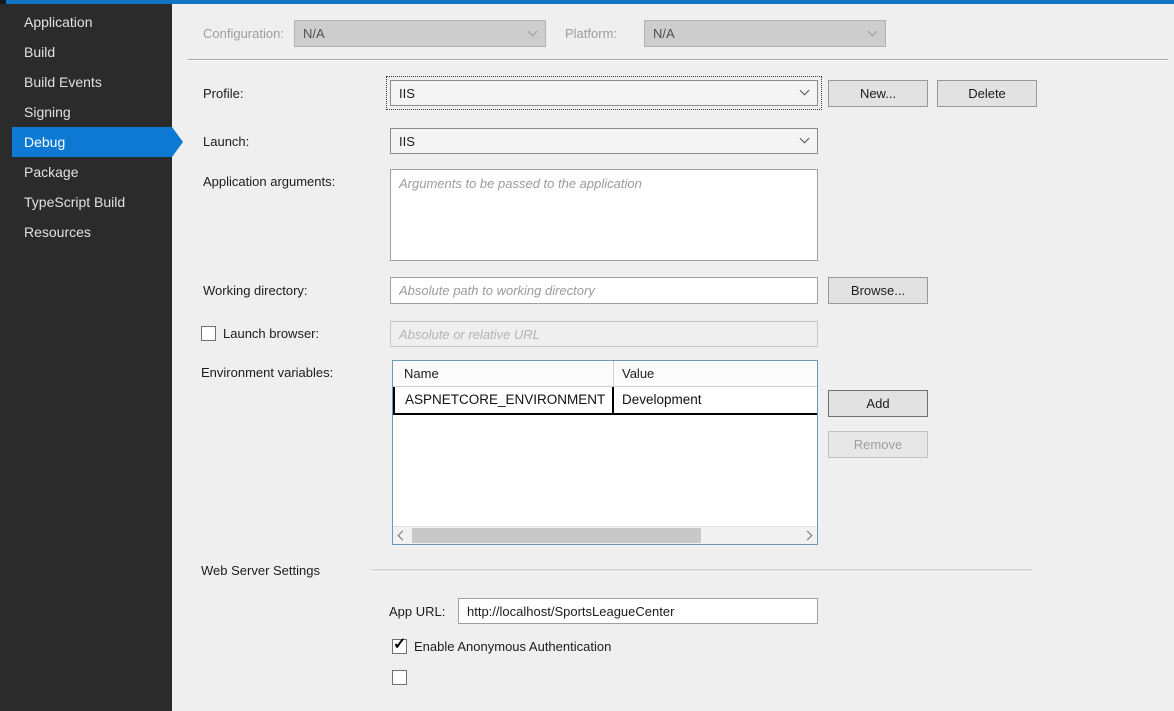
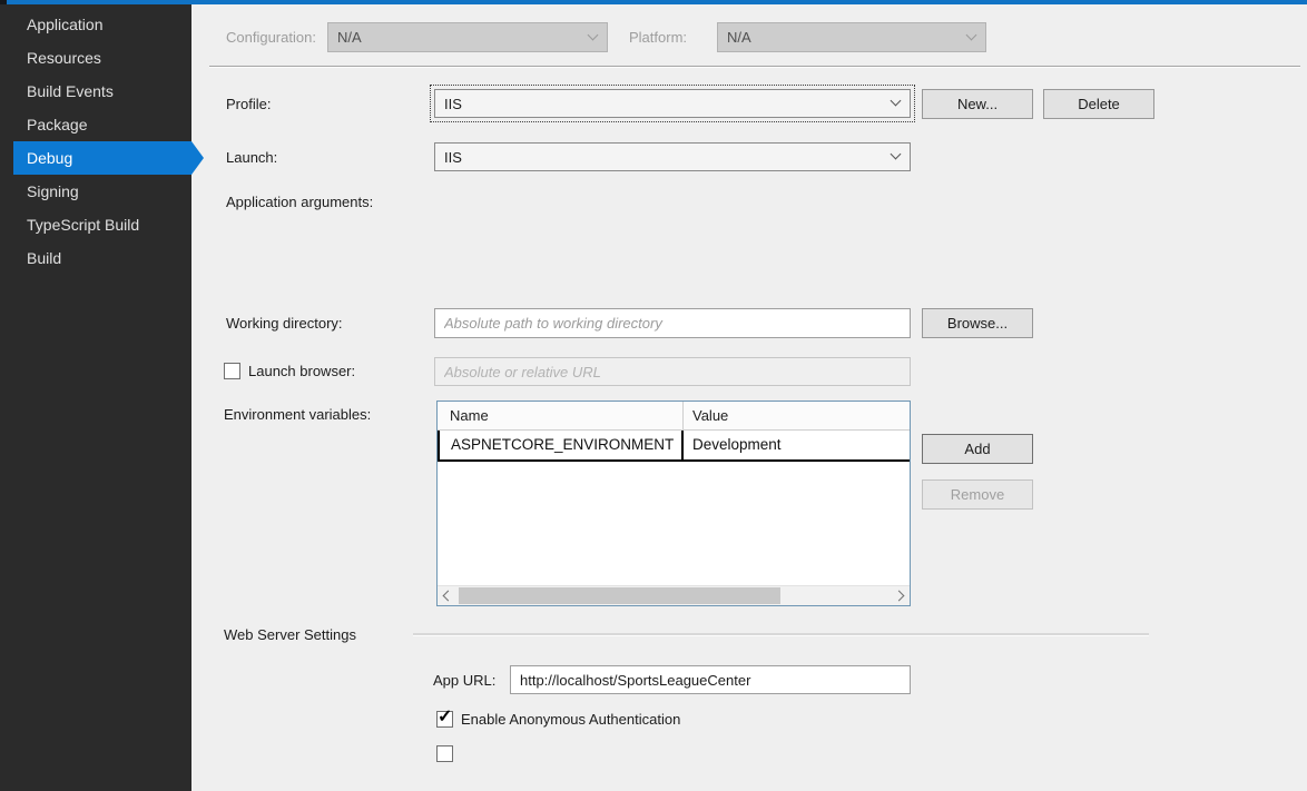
  Application
- Build
+ Resources
  Build Events
- Signing
+ Package
  Debug
- Package
+ Signing
  TypeScript Build
- Resources
+ Build
  Configuration:
  N/A
  Platform:
  N/A
  Profile:
  IIS
  New...
  Delete
  Launch:
  IIS
  Application arguments:
- Arguments to be passed to the application
  Working directory:
  Absolute path to working directory
  Browse...
  Launch browser:
  Absolute or relative URL
  Environment variables:
  Name
  Value
  ASPNETCORE_ENVIRONMENT
  Development
  Add
  Remove
  Web Server Settings
  App URL:
  http://localhost/SportsLeagueCenter
  ✓
  Enable Anonymous Authentication
